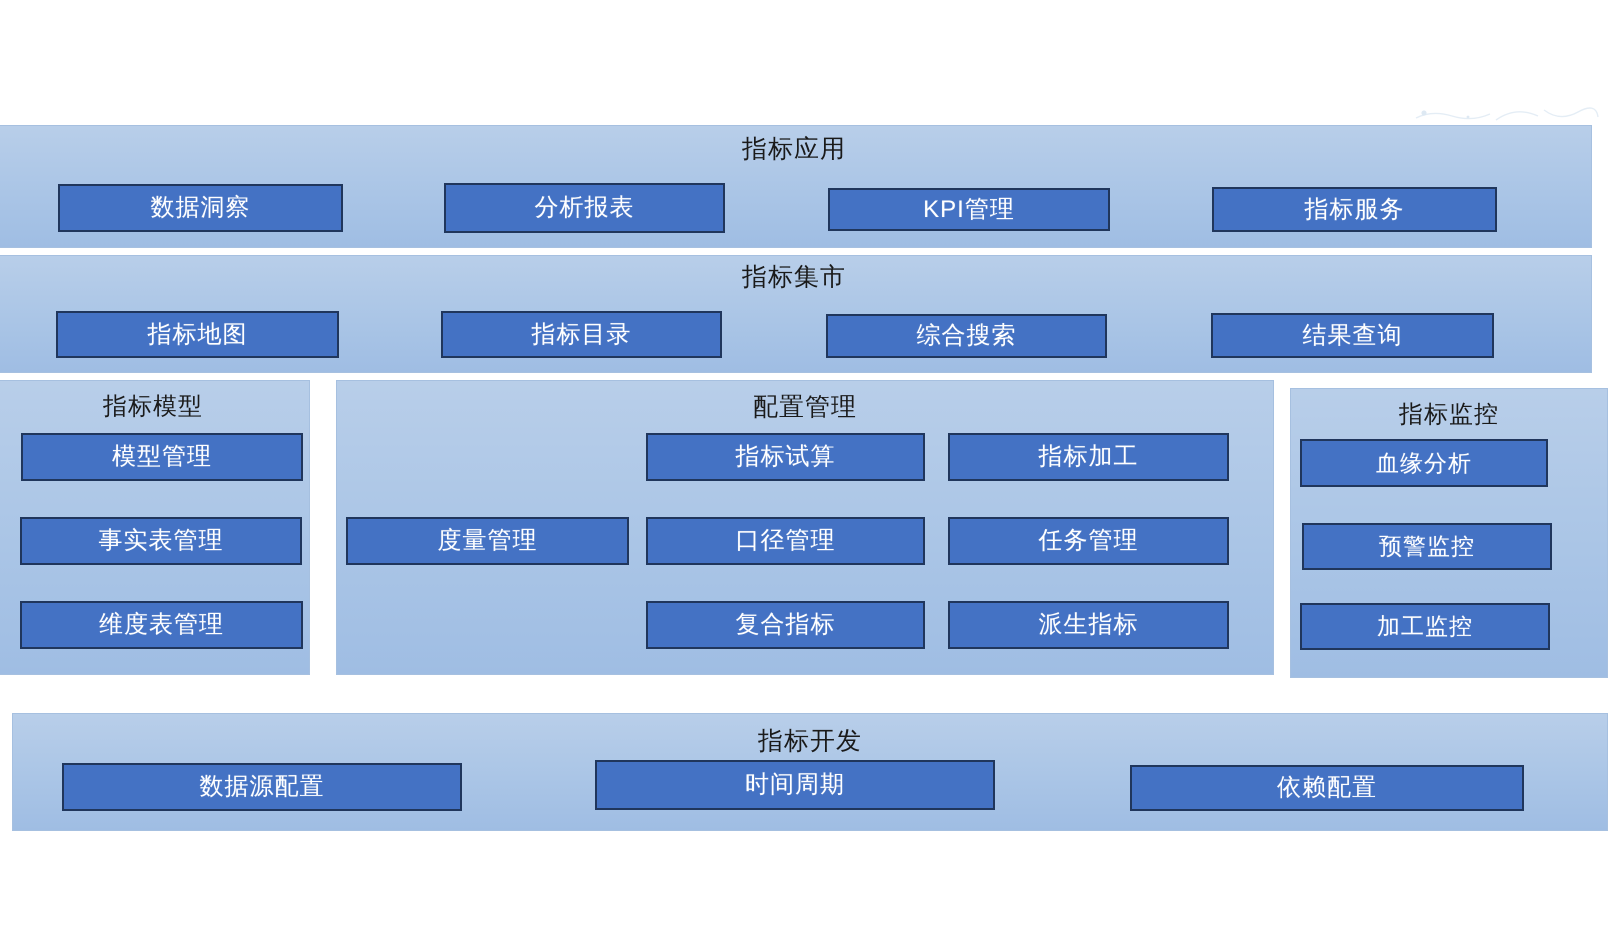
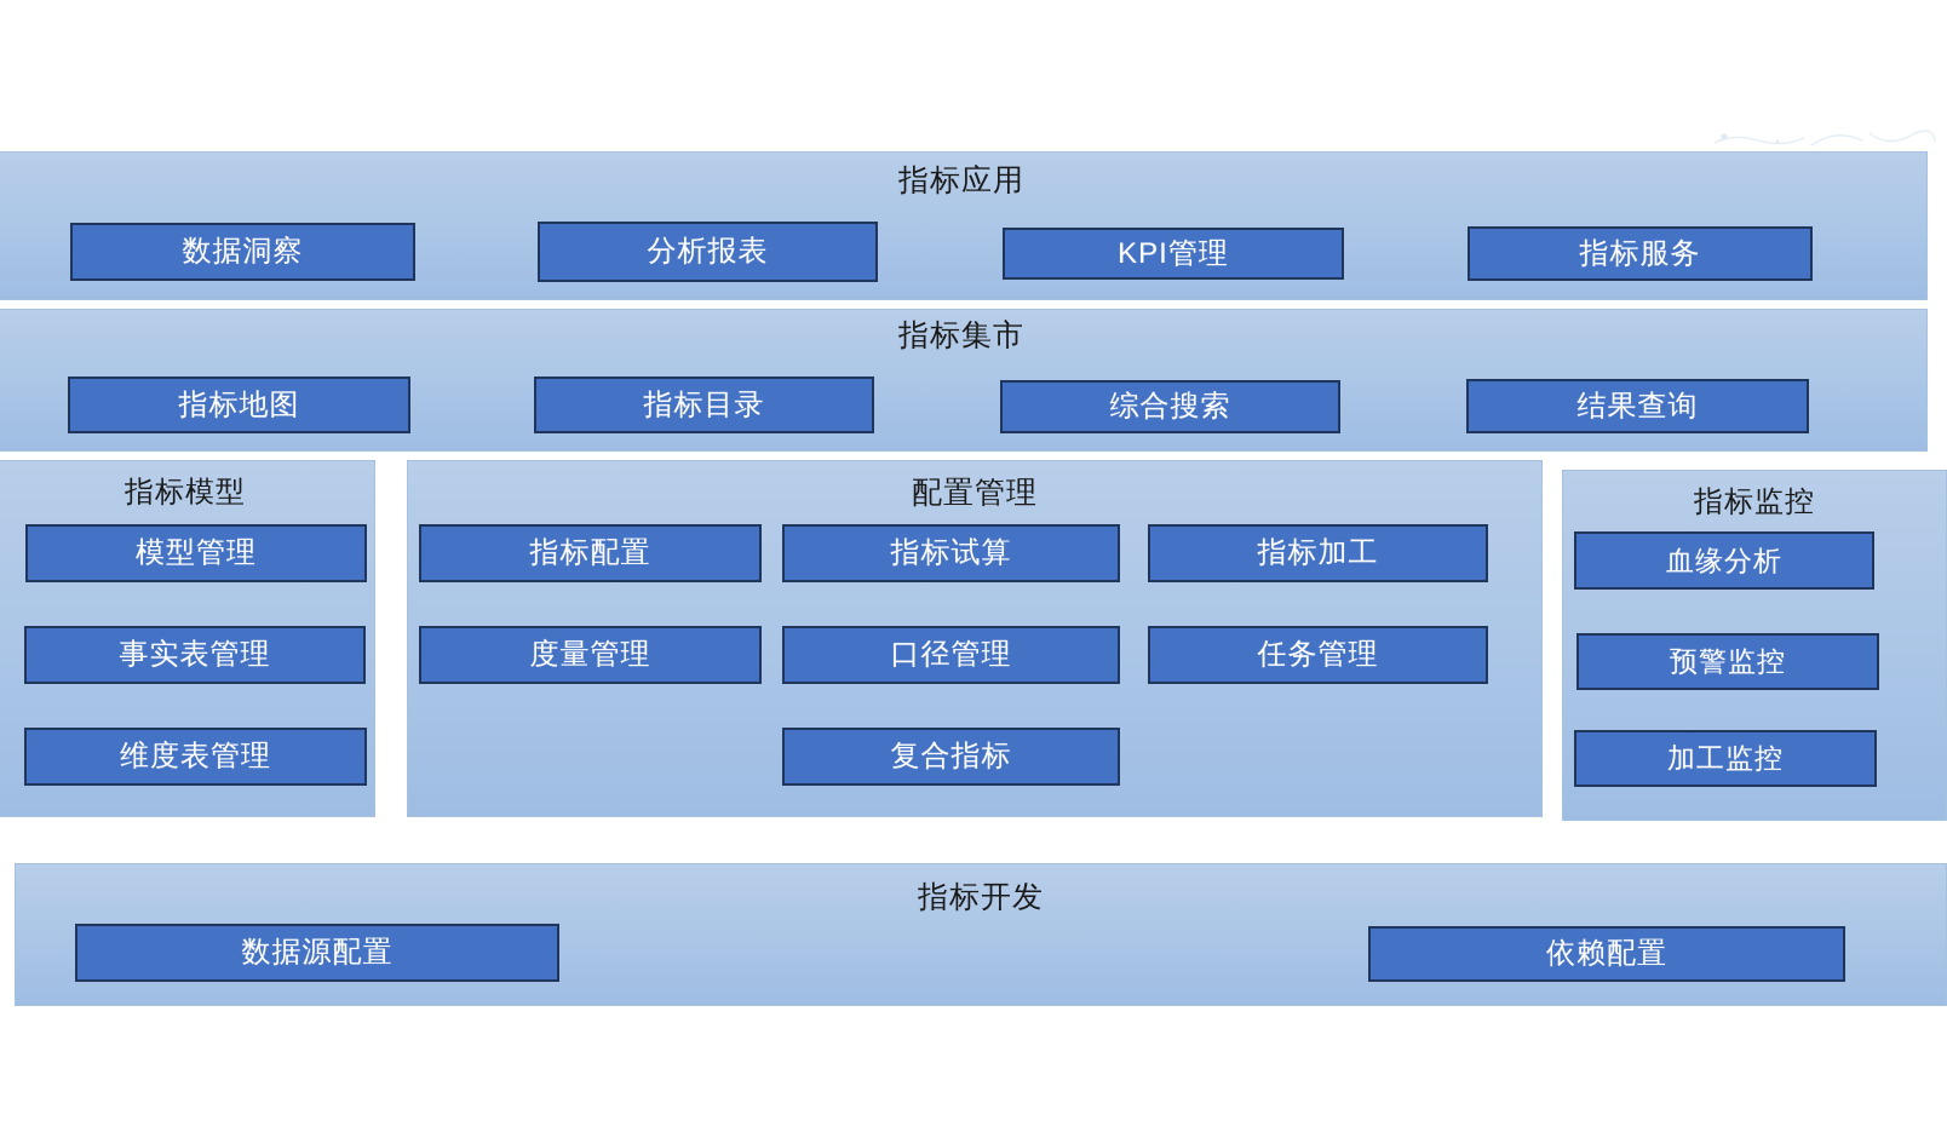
  指标应用
  数据洞察
  分析报表
  KPI管理
  指标服务
  指标集市
  指标地图
  指标目录
  综合搜索
  结果查询
  指标模型
  模型管理
  事实表管理
  维度表管理
  配置管理
+ 指标配置
  指标试算
  指标加工
  度量管理
  口径管理
  任务管理
  复合指标
- 派生指标
  指标监控
  血缘分析
  预警监控
  加工监控
  指标开发
  数据源配置
- 时间周期
  依赖配置
